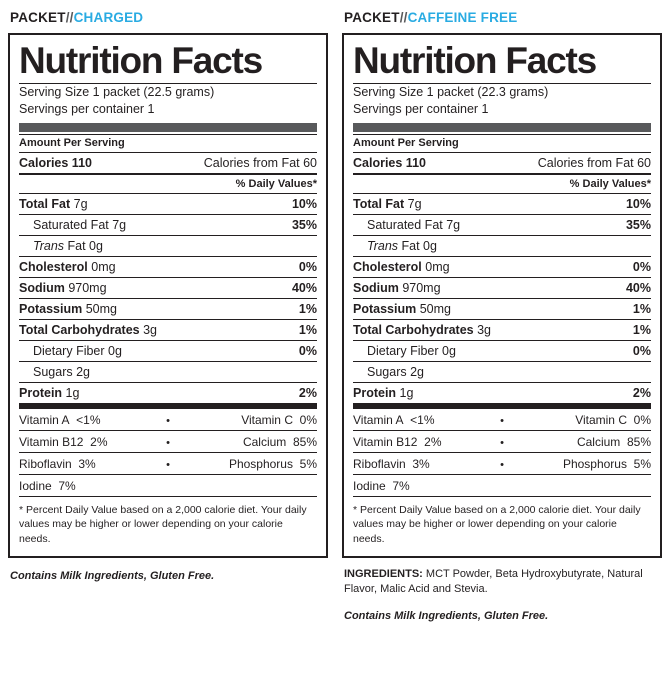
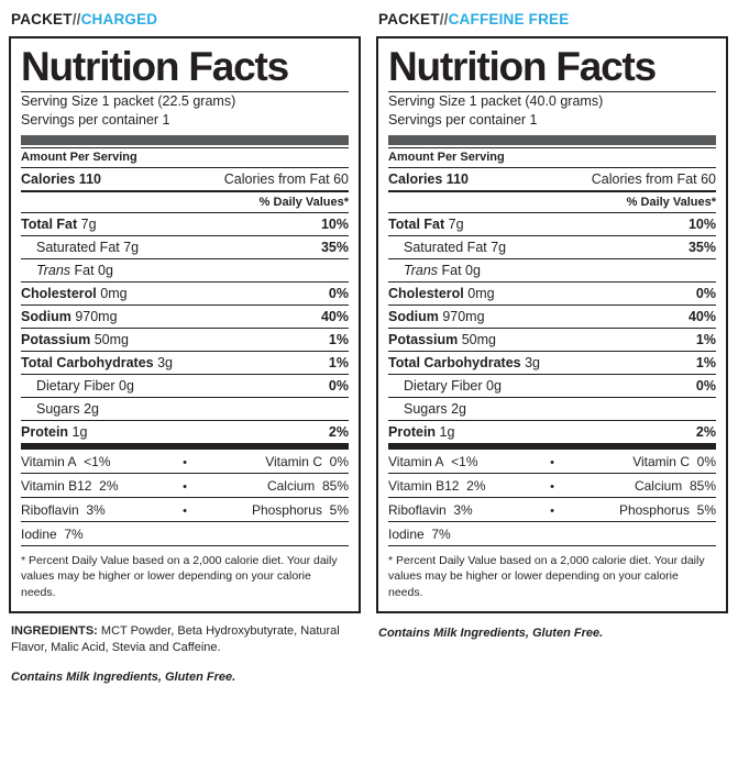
  PACKET//CHARGED
  Nutrition Facts
  Serving Size 1 packet (22.5 grams)
  Servings per container 1
  Amount Per Serving
  Calories 110
  Calories from Fat 60
  % Daily Values*
  Total Fat 7g
  10%
  Saturated Fat 7g
  35%
  Trans Fat 0g
  Cholesterol 0mg
  0%
  Sodium 970mg
  40%
  Potassium 50mg
  1%
  Total Carbohydrates 3g
  1%
  Dietary Fiber 0g
  0%
  Sugars 2g
  Protein 1g
  2%
  Vitamin A <1%
  •
  Vitamin C 0%
  Vitamin B12 2%
  •
  Calcium 85%
  Riboflavin 3%
  •
  Phosphorus 5%
  Iodine 7%
  * Percent Daily Value based on a 2,000 calorie diet. Your daily values may be higher or lower depending on your calorie needs.
+ INGREDIENTS: MCT Powder, Beta Hydroxybutyrate, Natural Flavor, Malic Acid, Stevia and Caffeine.
  Contains Milk Ingredients, Gluten Free.
  PACKET//CAFFEINE FREE
  Nutrition Facts
- Serving Size 1 packet (22.3 grams)
+ Serving Size 1 packet (40.0 grams)
  Servings per container 1
  Amount Per Serving
  Calories 110
  Calories from Fat 60
  % Daily Values*
  Total Fat 7g
  10%
  Saturated Fat 7g
  35%
  Trans Fat 0g
  Cholesterol 0mg
  0%
  Sodium 970mg
  40%
  Potassium 50mg
  1%
  Total Carbohydrates 3g
  1%
  Dietary Fiber 0g
  0%
  Sugars 2g
  Protein 1g
  2%
  Vitamin A <1%
  •
  Vitamin C 0%
  Vitamin B12 2%
  •
  Calcium 85%
  Riboflavin 3%
  •
  Phosphorus 5%
  Iodine 7%
  * Percent Daily Value based on a 2,000 calorie diet. Your daily values may be higher or lower depending on your calorie needs.
- INGREDIENTS: MCT Powder, Beta Hydroxybutyrate, Natural Flavor, Malic Acid and Stevia.
  Contains Milk Ingredients, Gluten Free.
